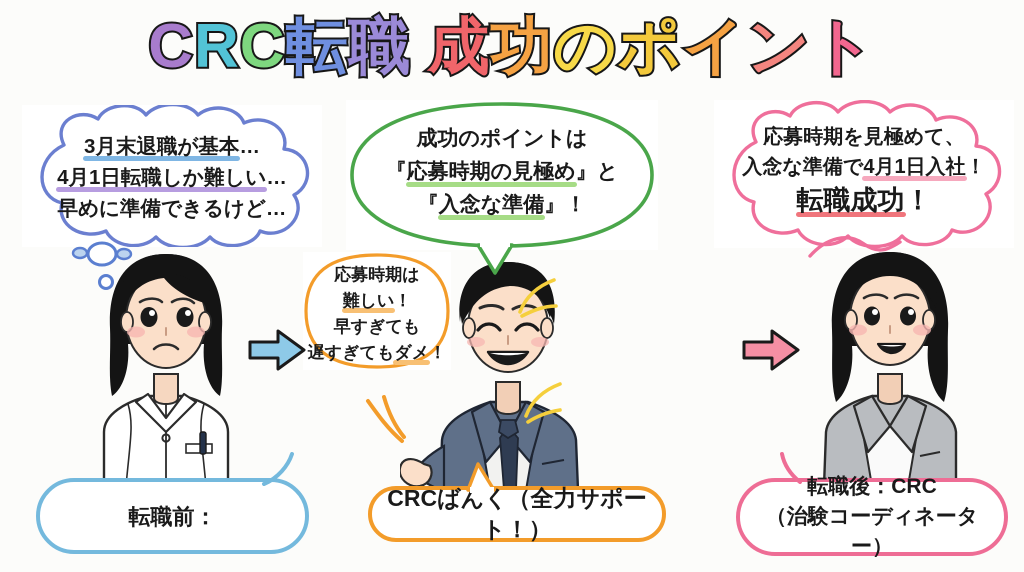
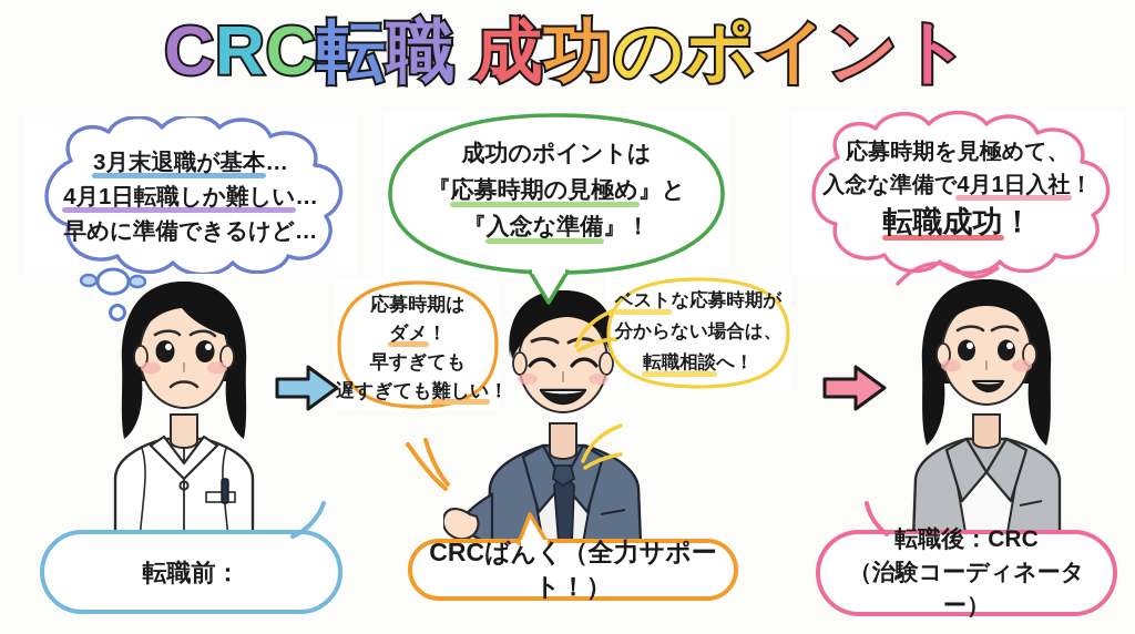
  CRC転職 成功のポイント
  3月末退職が基本…
  4月1日転職しか難しい…
  早めに準備できるけど…
  成功のポイントは
  『応募時期の見極め』と
  『入念な準備』！
  応募時期を見極めて、
  入念な準備で4月1日入社！
  転職成功！
  応募時期は
- 難しい！
+ ダメ！
  早すぎても
- 遅すぎてもダメ！
+ 遅すぎても難しい！
+ ベストな応募時期が
+ 分からない場合は、
+ 転職相談へ！
  転職前：
  CRCばんく（全力サポート！）
  転職後：CRC
  （治験コーディネーター）
